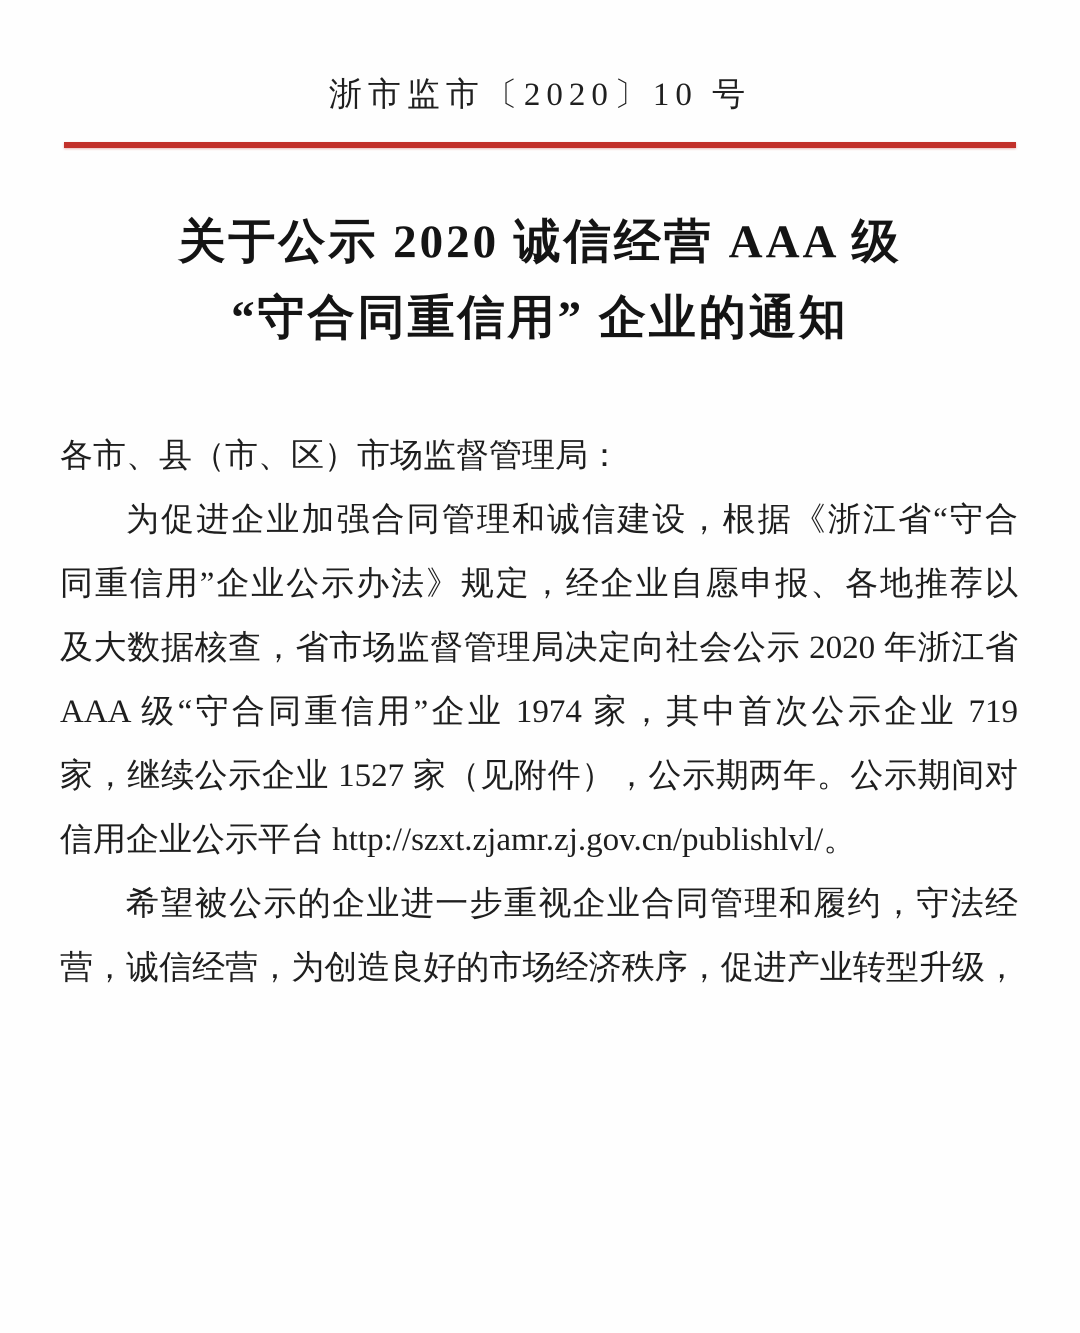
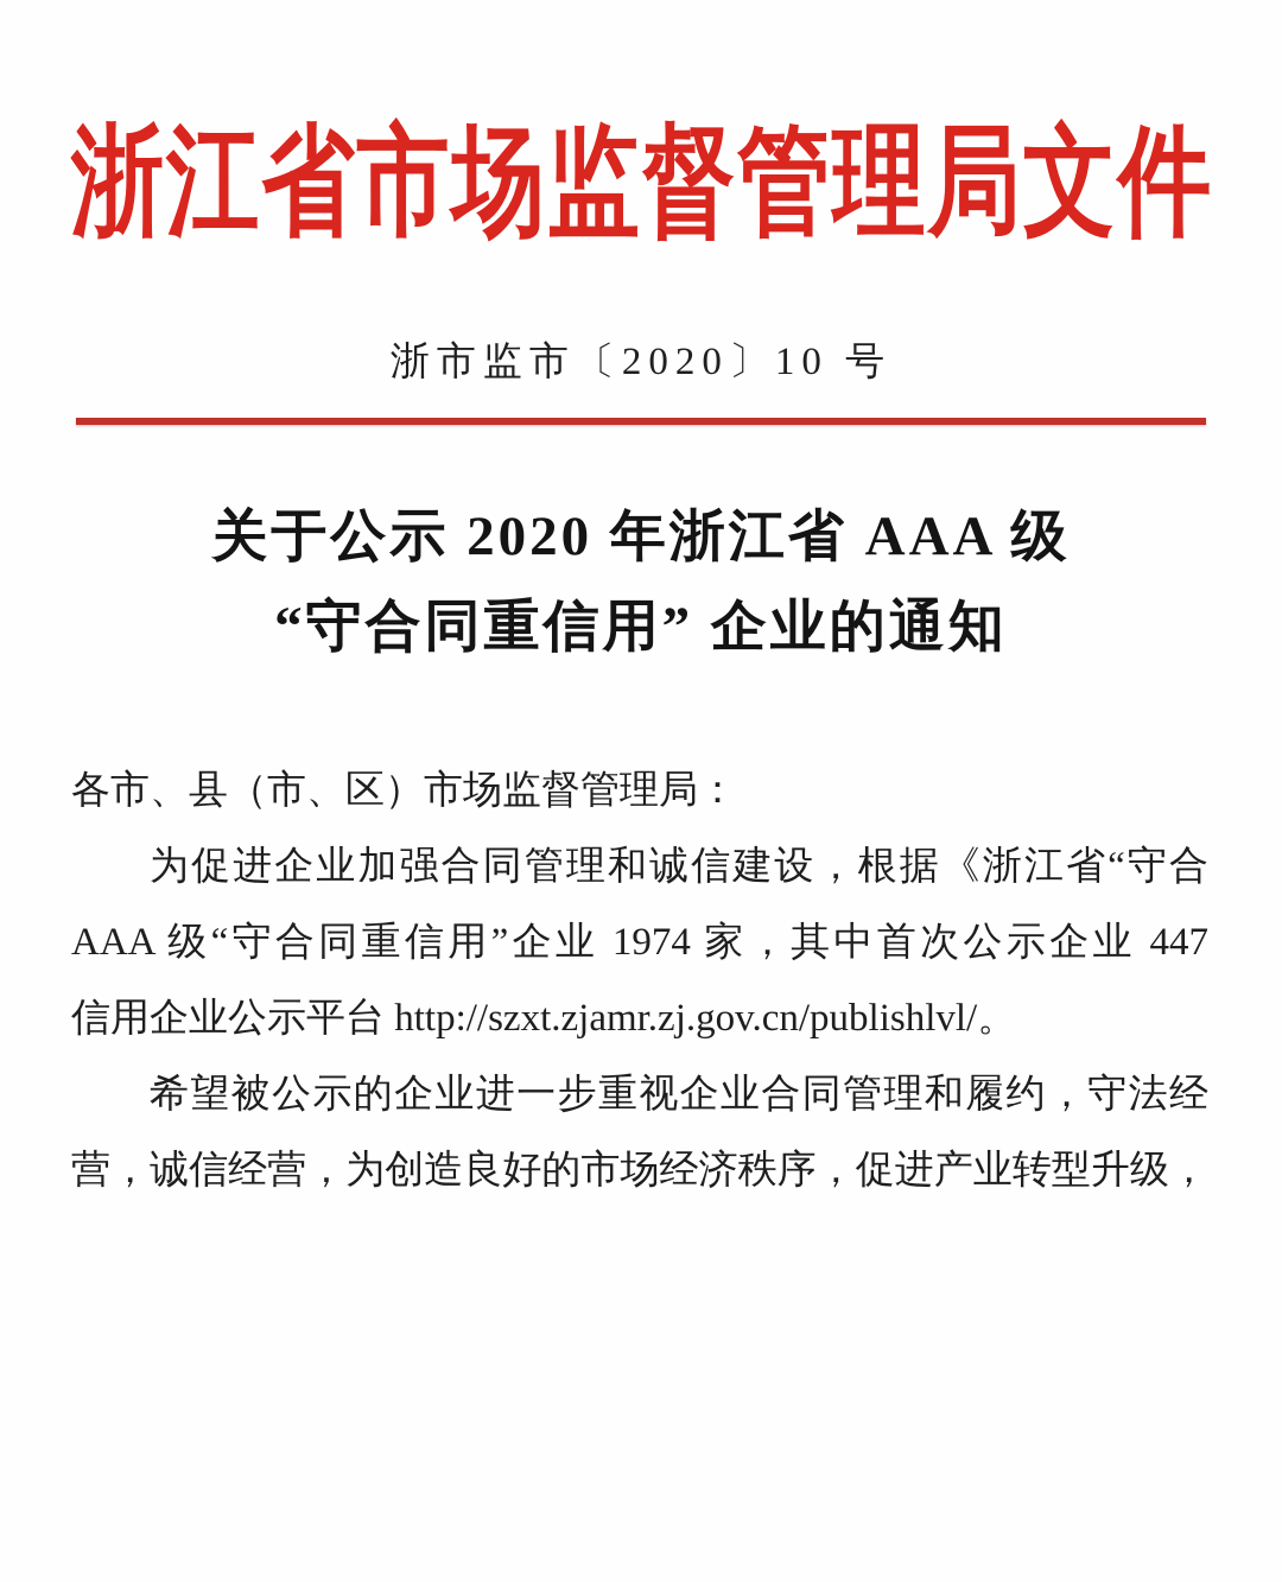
+ 浙江省市场监督管理局文件
  浙市监市〔2020〕10 号
- 关于公示 2020 诚信经营 AAA 级
+ 关于公示 2020 年浙江省 AAA 级
  “守合同重信用” 企业的通知
  各市、县（市、区）市场监督管理局：
  为促进企业加强合同管理和诚信建设，根据《浙江省“守合
- 同重信用”企业公示办法》规定，经企业自愿申报、各地推荐以
- 及大数据核查，省市场监督管理局决定向社会公示 2020 年浙江省
- AAA 级“守合同重信用”企业 1974 家，其中首次公示企业 719
+ AAA 级“守合同重信用”企业 1974 家，其中首次公示企业 447
- 家，继续公示企业 1527 家（见附件），公示期两年。公示期间对
  信用企业公示平台 http://szxt.zjamr.zj.gov.cn/publishlvl/。
  希望被公示的企业进一步重视企业合同管理和履约，守法经
  营，诚信经营，为创造良好的市场经济秩序，促进产业转型升级，
